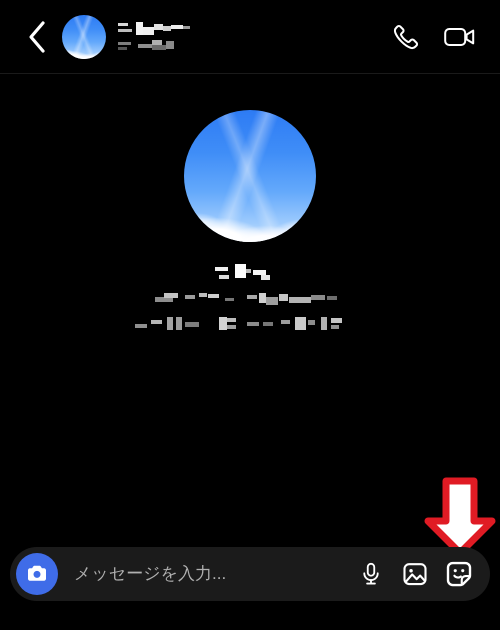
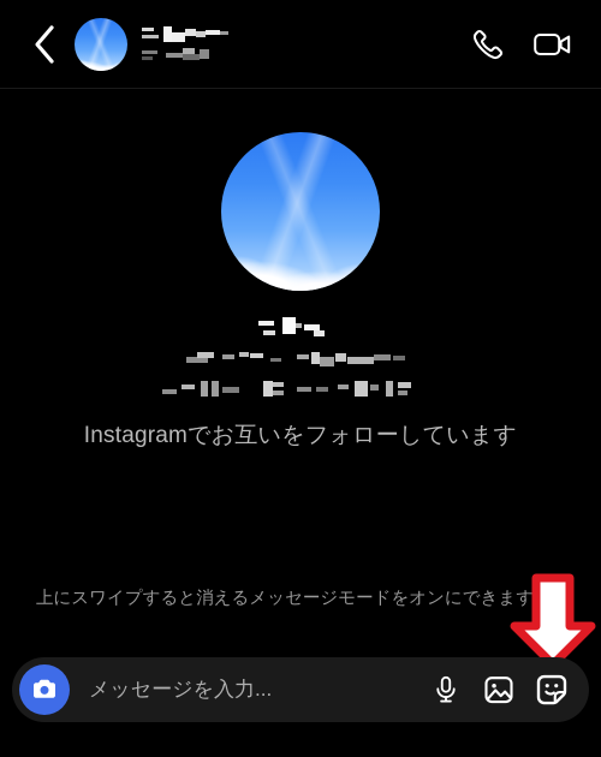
+ Instagramでお互いをフォローしています
+ 上にスワイプすると消えるメッセージモードをオンにできます
  メッセージを入力...
